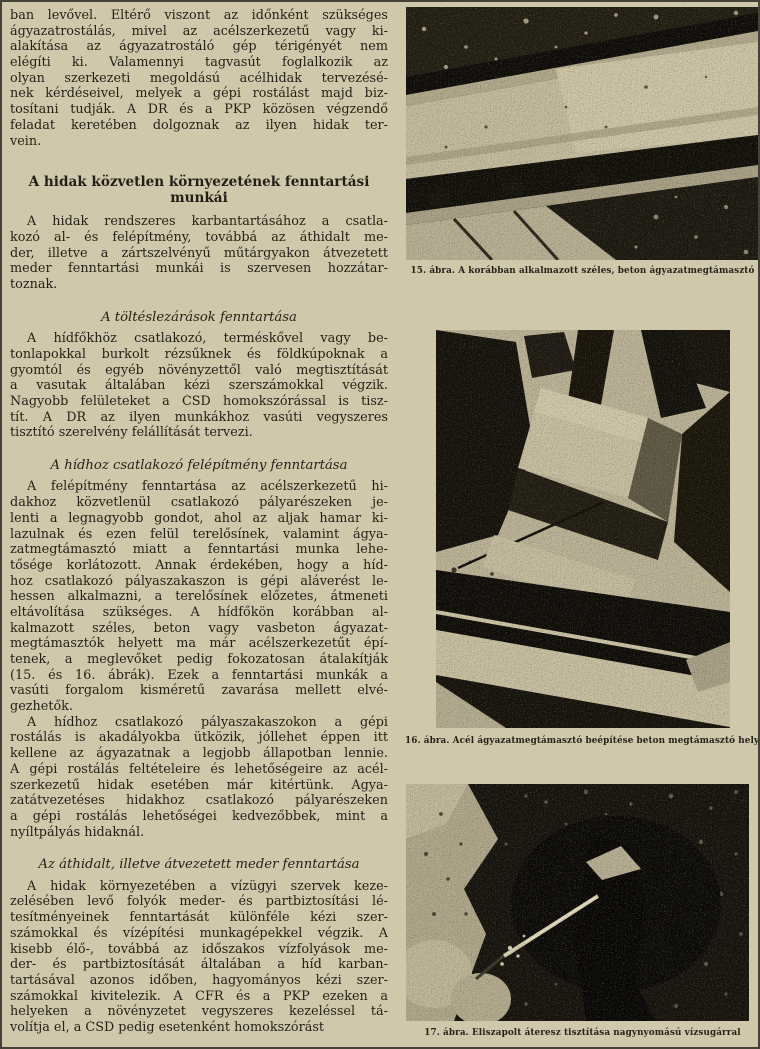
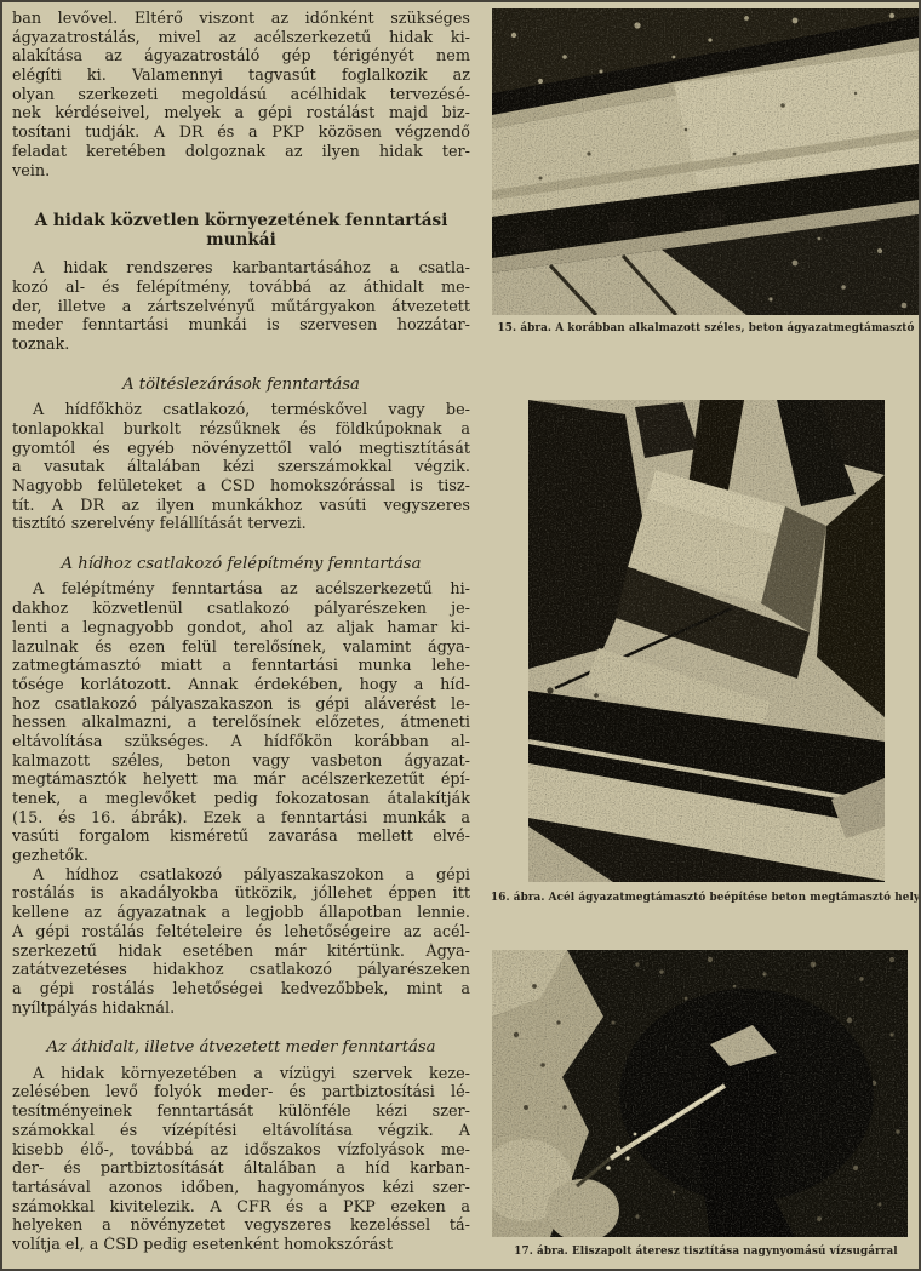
  ban levővel. Eltérő viszont az időnként szükséges
- ágyazatrostálás, mivel az acélszerkezetű vagy ki-
+ ágyazatrostálás, mivel az acélszerkezetű hidak ki-
  alakítása az ágyazatrostáló gép térigényét nem
  elégíti ki. Valamennyi tagvasút foglalkozik az
  olyan szerkezeti megoldású acélhidak tervezésé-
  nek kérdéseivel, melyek a gépi rostálást majd biz-
  tosítani tudják. A DR és a PKP közösen végzendő
  feladat keretében dolgoznak az ilyen hidak ter-
  vein.
  A hidak közvetlen környezetének fenntartási
  munkái
  A hidak rendszeres karbantartásához a csatla-
  kozó al- és felépítmény, továbbá az áthidalt me-
  der, illetve a zártszelvényű műtárgyakon átvezetett
  meder fenntartási munkái is szervesen hozzátar-
  toznak.
  A töltéslezárások fenntartása
  A hídfőkhöz csatlakozó, terméskővel vagy be-
  tonlapokkal burkolt rézsűknek és földkúpoknak a
  gyomtól és egyéb növényzettől való megtisztítását
  a vasutak általában kézi szerszámokkal végzik.
  Nagyobb felületeket a ČSD homokszórással is tisz-
  tít. A DR az ilyen munkákhoz vasúti vegyszeres
  tisztító szerelvény felállítását tervezi.
  A hídhoz csatlakozó felépítmény fenntartása
  A felépítmény fenntartása az acélszerkezetű hi-
  dakhoz közvetlenül csatlakozó pályarészeken je-
  lenti a legnagyobb gondot, ahol az aljak hamar ki-
  lazulnak és ezen felül terelősínek, valamint ágya-
  zatmegtámasztó miatt a fenntartási munka lehe-
  tősége korlátozott. Annak érdekében, hogy a híd-
  hoz csatlakozó pályaszakaszon is gépi aláverést le-
  hessen alkalmazni, a terelősínek előzetes, átmeneti
  eltávolítása szükséges. A hídfőkön korábban al-
  kalmazott széles, beton vagy vasbeton ágyazat-
  megtámasztók helyett ma már acélszerkezetűt épí-
  tenek, a meglevőket pedig fokozatosan átalakítják
  (15. és 16. ábrák). Ezek a fenntartási munkák a
  vasúti forgalom kisméretű zavarása mellett elvé-
  gezhetők.
  A hídhoz csatlakozó pályaszakaszokon a gépi
  rostálás is akadályokba ütközik, jóllehet éppen itt
  kellene az ágyazatnak a legjobb állapotban lennie.
  A gépi rostálás feltételeire és lehetőségeire az acél-
  szerkezetű hidak esetében már kitértünk. Ágya-
  zatátvezetéses hidakhoz csatlakozó pályarészeken
  a gépi rostálás lehetőségei kedvezőbbek, mint a
  nyíltpályás hidaknál.
  Az áthidalt, illetve átvezetett meder fenntartása
  A hidak környezetében a vízügyi szervek keze-
  zelésében levő folyók meder- és partbiztosítási lé-
  tesítményeinek fenntartását különféle kézi szer-
- számokkal és vízépítési munkagépekkel végzik. A
+ számokkal és vízépítési eltávolítása végzik. A
  kisebb élő-, továbbá az időszakos vízfolyások me-
  der- és partbiztosítását általában a híd karban-
  tartásával azonos időben, hagyományos kézi szer-
  számokkal kivitelezik. A CFR és a PKP ezeken a
  helyeken a növényzetet vegyszeres kezeléssel tá-
  volítja el, a ČSD pedig esetenként homokszórást
  15. ábra. A korábban alkalmazott széles, beton ágyazatmegtámasztó
  16. ábra. Acél ágyazatmegtámasztó beépítése beton megtámasztó hely
  17. ábra. Eliszapolt áteresz tisztítása nagynyomású vízsugárral
